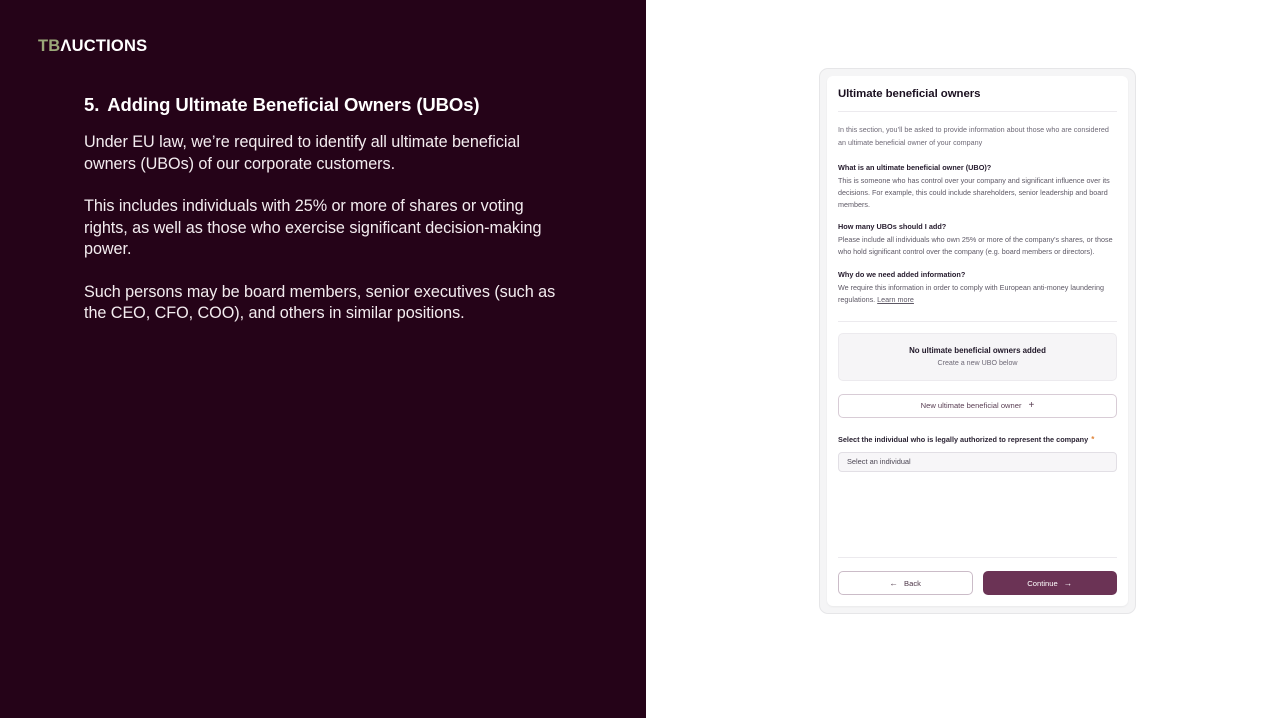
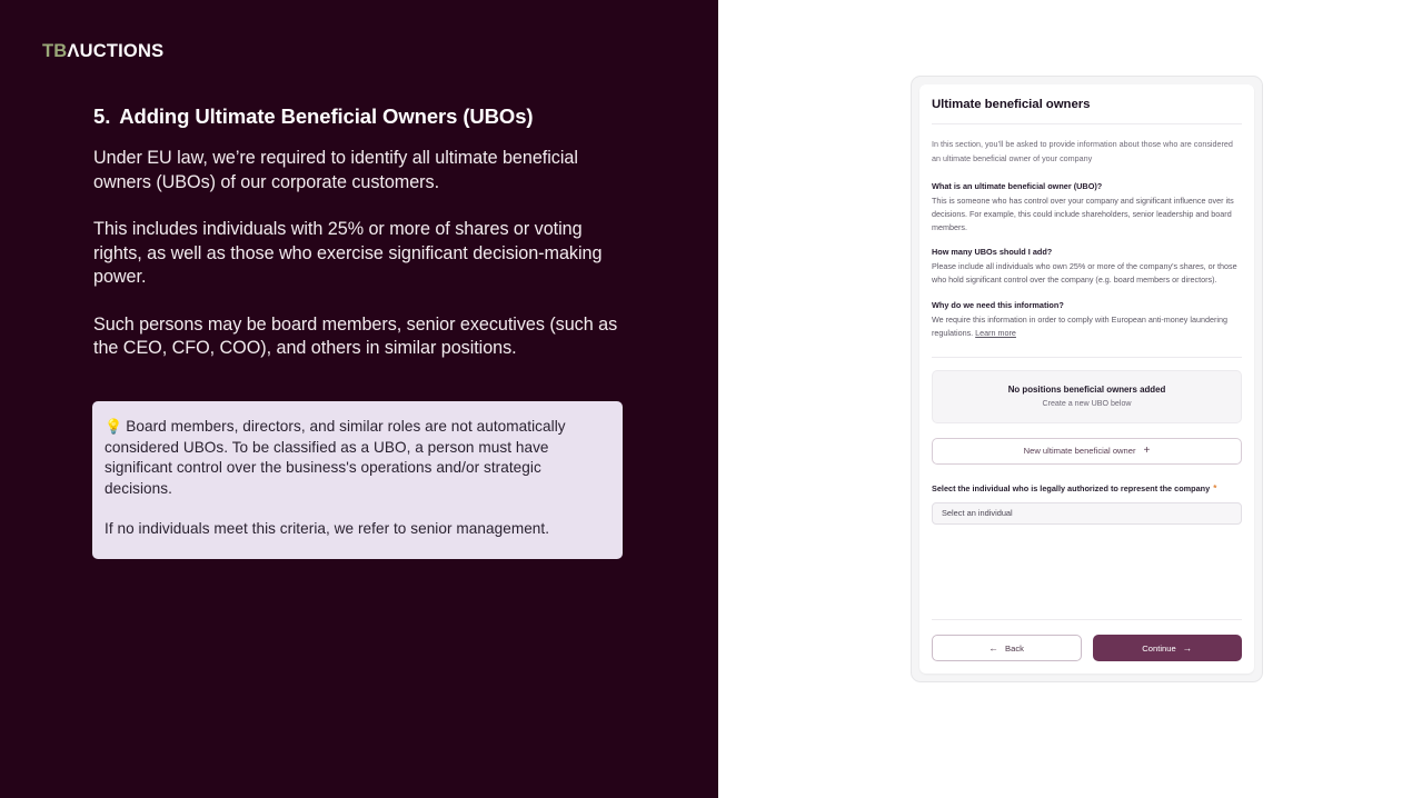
  TBΛUCTIONS
  5. Adding Ultimate Beneficial Owners (UBOs)
  Under EU law, we’re required to identify all ultimate beneficial owners (UBOs) of our corporate customers.
  This includes individuals with 25% or more of shares or voting rights, as well as those who exercise significant decision-making power.
  Such persons may be board members, senior executives (such as the CEO, CFO, COO), and others in similar positions.
+ 💡 Board members, directors, and similar roles are not automatically considered UBOs. To be classified as a UBO, a person must have significant control over the business's operations and/or strategic decisions.
+ If no individuals meet this criteria, we refer to senior management.
  Ultimate beneficial owners
  In this section, you’ll be asked to provide information about those who are considered an ultimate beneficial owner of your company
  What is an ultimate beneficial owner (UBO)?
  This is someone who has control over your company and significant influence over its decisions. For example, this could include shareholders, senior leadership and board members.
  How many UBOs should I add?
  Please include all individuals who own 25% or more of the company's shares, or those who hold significant control over the company (e.g. board members or directors).
- Why do we need added information?
+ Why do we need this information?
  We require this information in order to comply with European anti-money laundering regulations. Learn more
- No ultimate beneficial owners added
+ No positions beneficial owners added
  Create a new UBO below
  New ultimate beneficial owner
  +
  Select the individual who is legally authorized to represent the company *
  Select an individual
  ←
  Back
  Continue
  →
